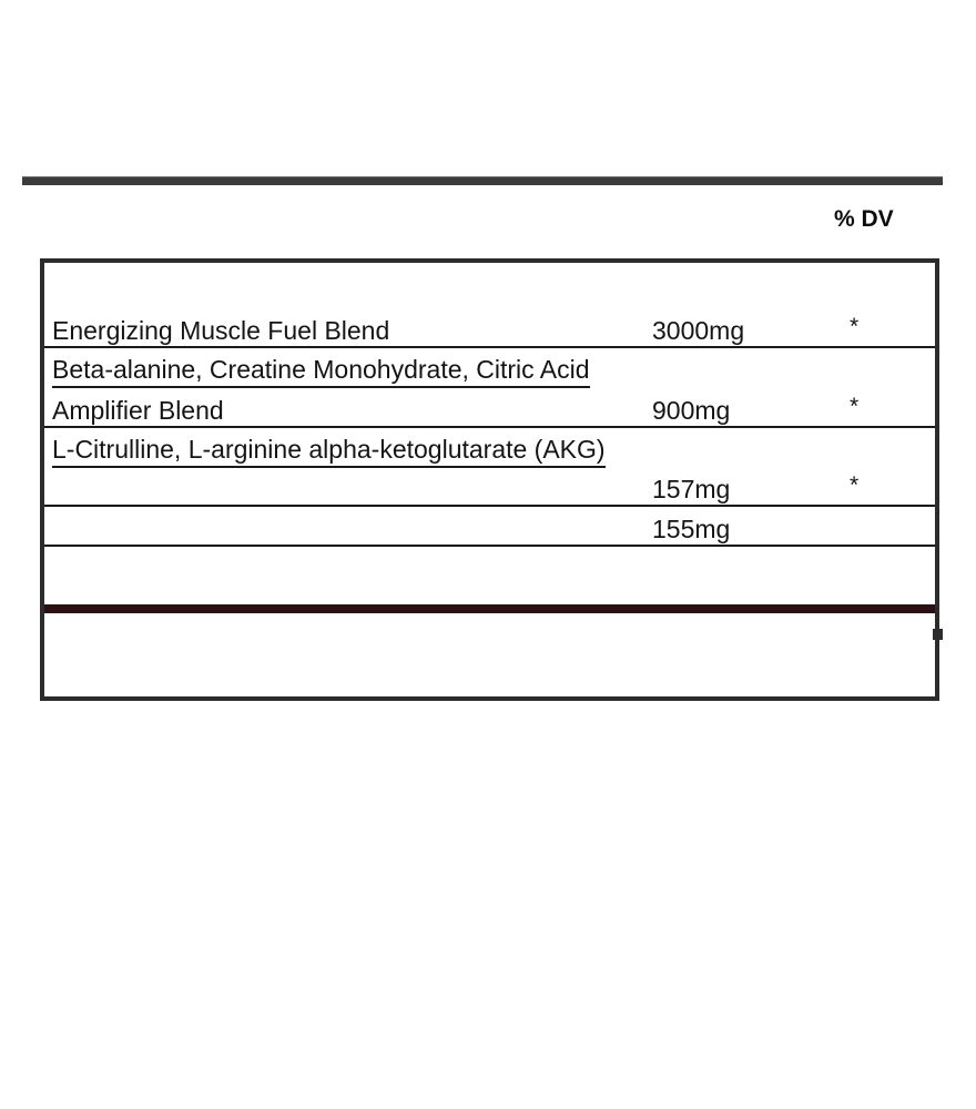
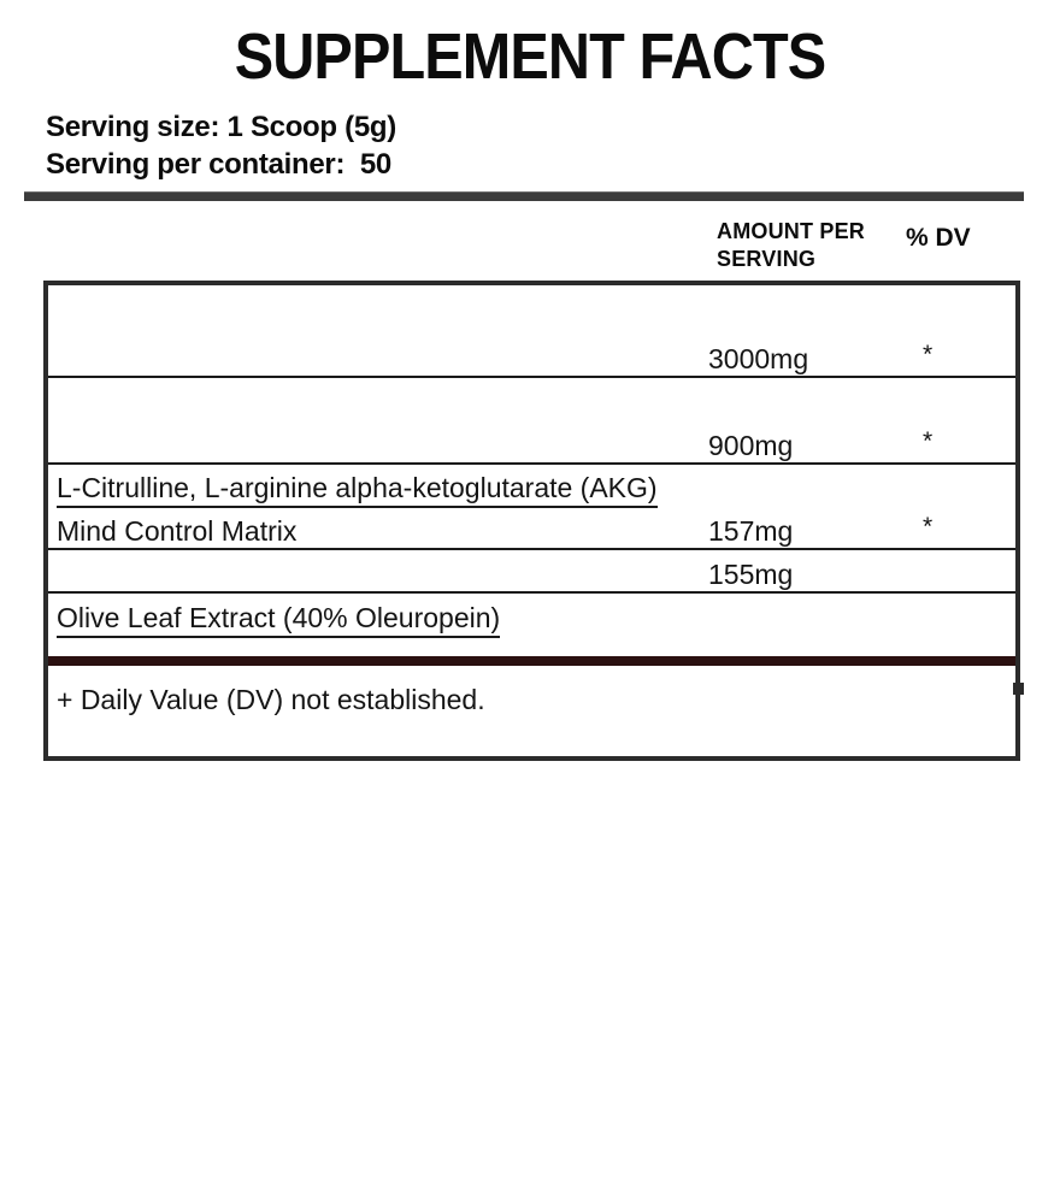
+ SUPPLEMENT FACTS
+ Serving size: 1 Scoop (5g)
+ Serving per container: 50
+ AMOUNT PER
+ SERVING
  % DV
- Energizing Muscle Fuel Blend
  3000mg
  *
- Beta-alanine, Creatine Monohydrate, Citric Acid
- Amplifier Blend
  900mg
  *
  L-Citrulline, L-arginine alpha-ketoglutarate (AKG)
+ Mind Control Matrix
  157mg
  *
  155mg
+ Olive Leaf Extract (40% Oleuropein)
+ + Daily Value (DV) not established.
